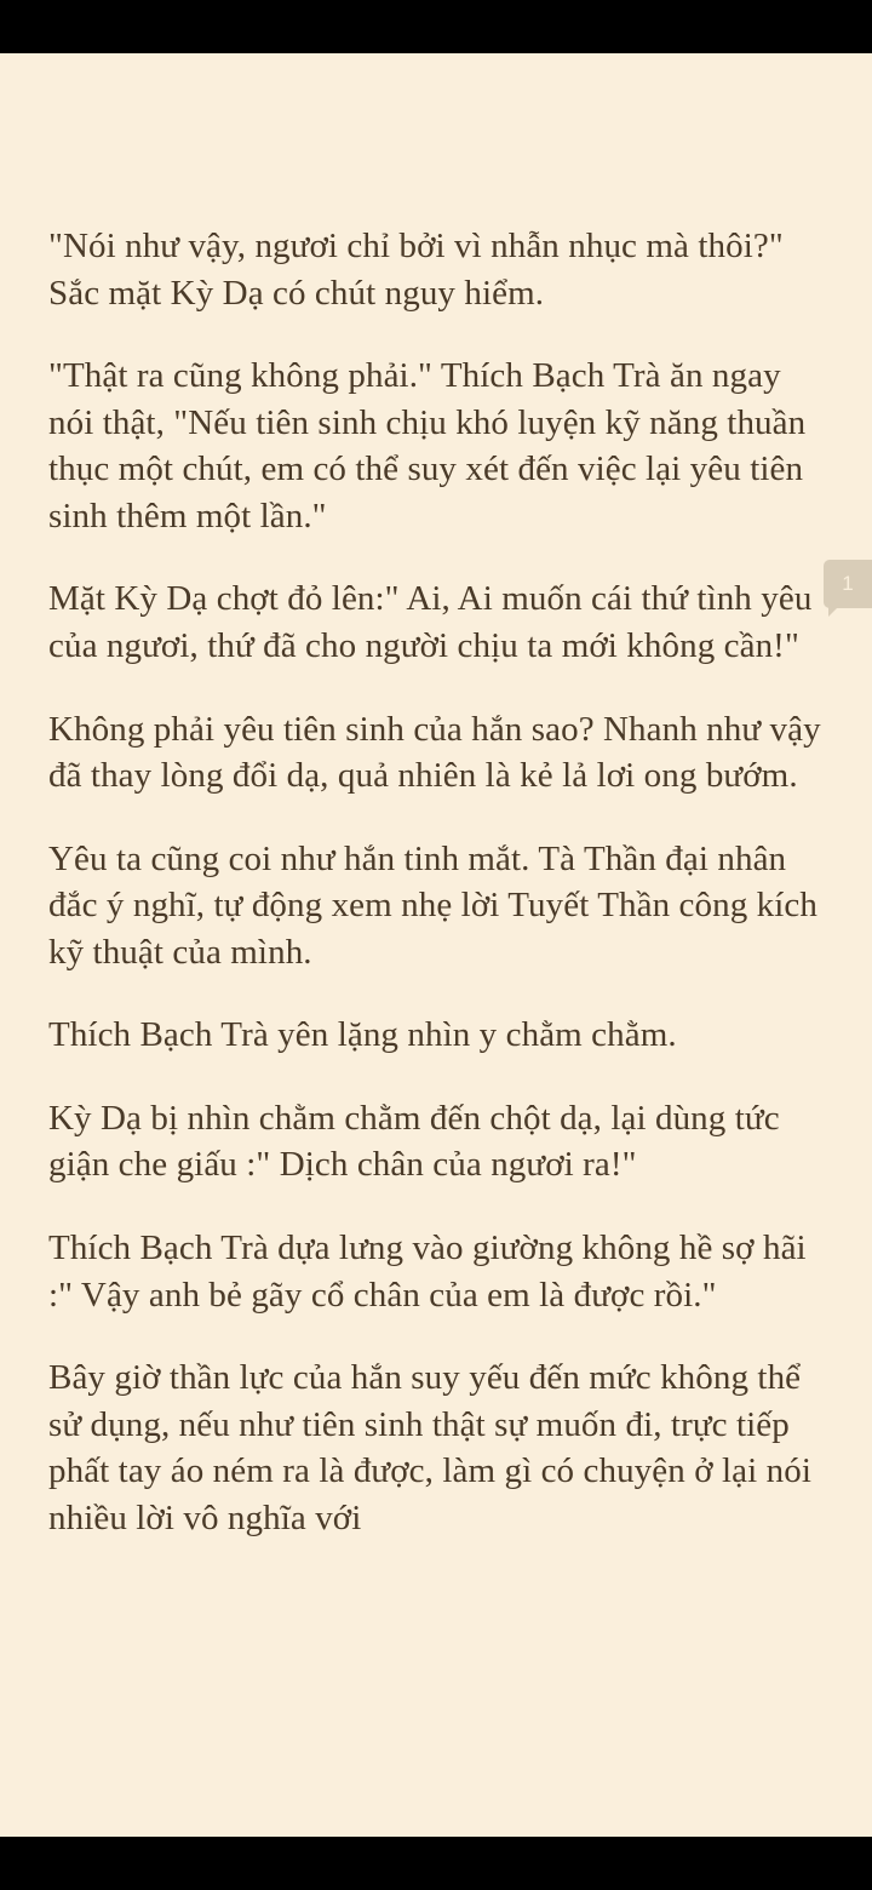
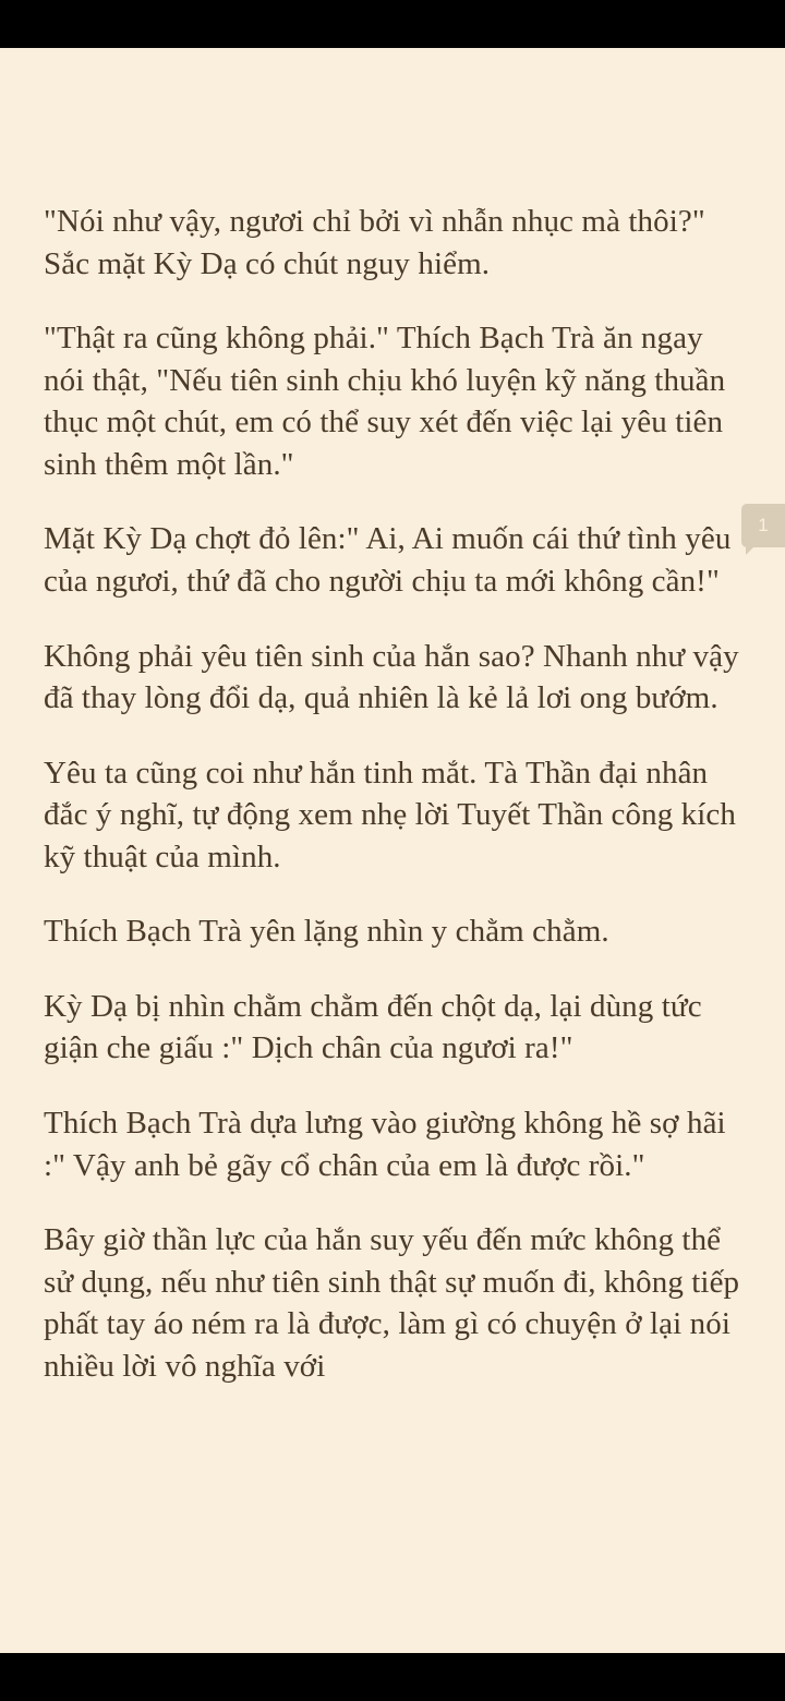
  "Nói như vậy, ngươi chỉ bởi vì nhẫn nhục mà thôi?" Sắc mặt Kỳ Dạ có chút nguy hiểm.
  "Thật ra cũng không phải." Thích Bạch Trà ăn ngay nói thật, "Nếu tiên sinh chịu khó luyện kỹ năng thuần thục một chút, em có thể suy xét đến việc lại yêu tiên sinh thêm một lần."
  Mặt Kỳ Dạ chợt đỏ lên:" Ai, Ai muốn cái thứ tình yêu của ngươi, thứ đã cho người chịu ta mới không cần!"
  Không phải yêu tiên sinh của hắn sao? Nhanh như vậy đã thay lòng đổi dạ, quả nhiên là kẻ lả lơi ong bướm.
  Yêu ta cũng coi như hắn tinh mắt. Tà Thần đại nhân đắc ý nghĩ, tự động xem nhẹ lời Tuyết Thần công kích kỹ thuật của mình.
  Thích Bạch Trà yên lặng nhìn y chằm chằm.
  Kỳ Dạ bị nhìn chằm chằm đến chột dạ, lại dùng tức giận che giấu :" Dịch chân của ngươi ra!"
  Thích Bạch Trà dựa lưng vào giường không hề sợ hãi :" Vậy anh bẻ gãy cổ chân của em là được rồi."
- Bây giờ thần lực của hắn suy yếu đến mức không thể sử dụng, nếu như tiên sinh thật sự muốn đi, trực tiếp phất tay áo ném ra là được, làm gì có chuyện ở lại nói nhiều lời vô nghĩa với
+ Bây giờ thần lực của hắn suy yếu đến mức không thể sử dụng, nếu như tiên sinh thật sự muốn đi, không tiếp phất tay áo ném ra là được, làm gì có chuyện ở lại nói nhiều lời vô nghĩa với
  1
